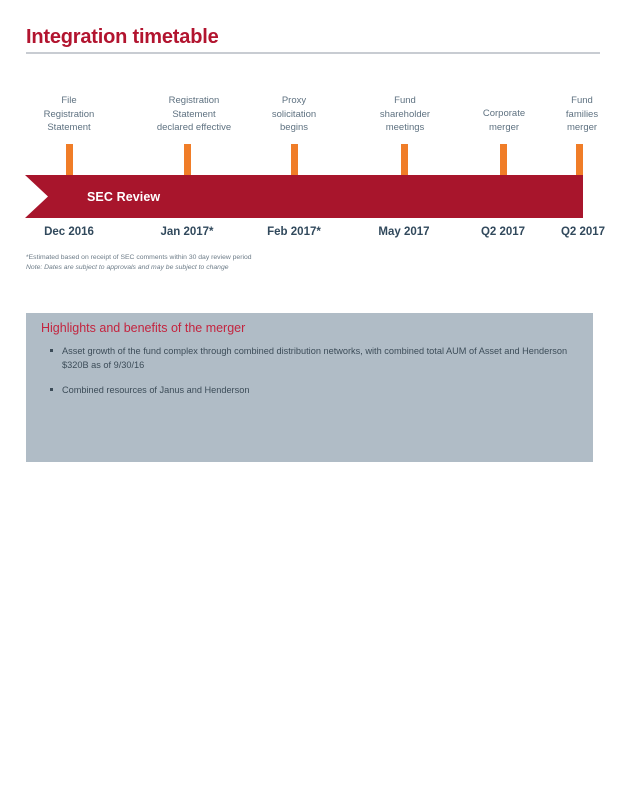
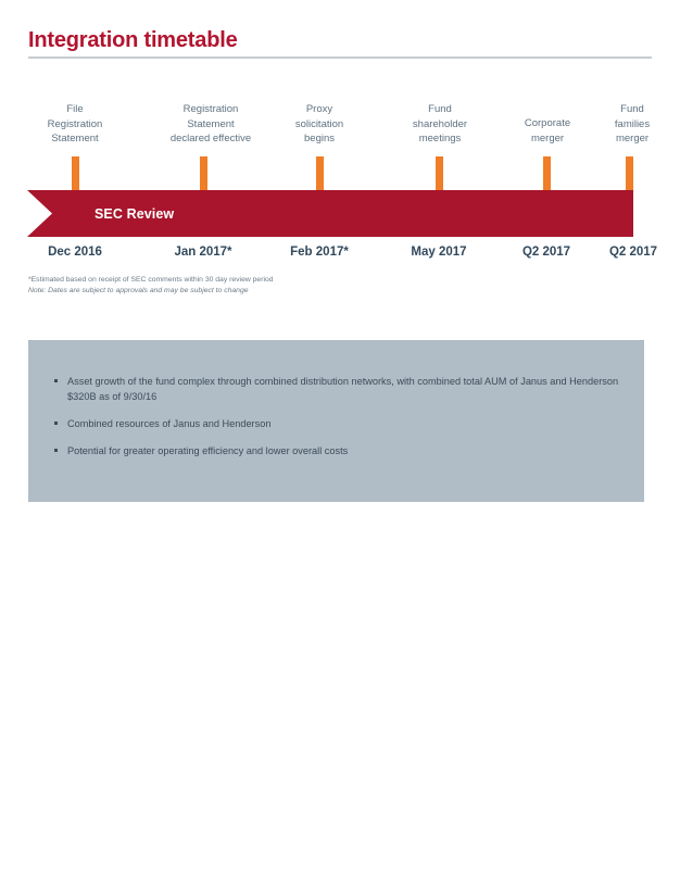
  Integration timetable
  File
  Registration
  Statement
  Registration
  Statement
  declared effective
  Proxy
  solicitation
  begins
  Fund
  shareholder
  meetings
  Corporate
  merger
  Fund
  families
  merger
  SEC Review
  Dec 2016
  Jan 2017*
  Feb 2017*
  May 2017
  Q2 2017
  Q2 2017
- Highlights and benefits of the merger
- Asset growth of the fund complex through combined distribution networks, with combined total AUM of Asset and Henderson $320B as of 9/30/16
+ Asset growth of the fund complex through combined distribution networks, with combined total AUM of Janus and Henderson $320B as of 9/30/16
  Combined resources of Janus and Henderson
+ Potential for greater operating efficiency and lower overall costs
